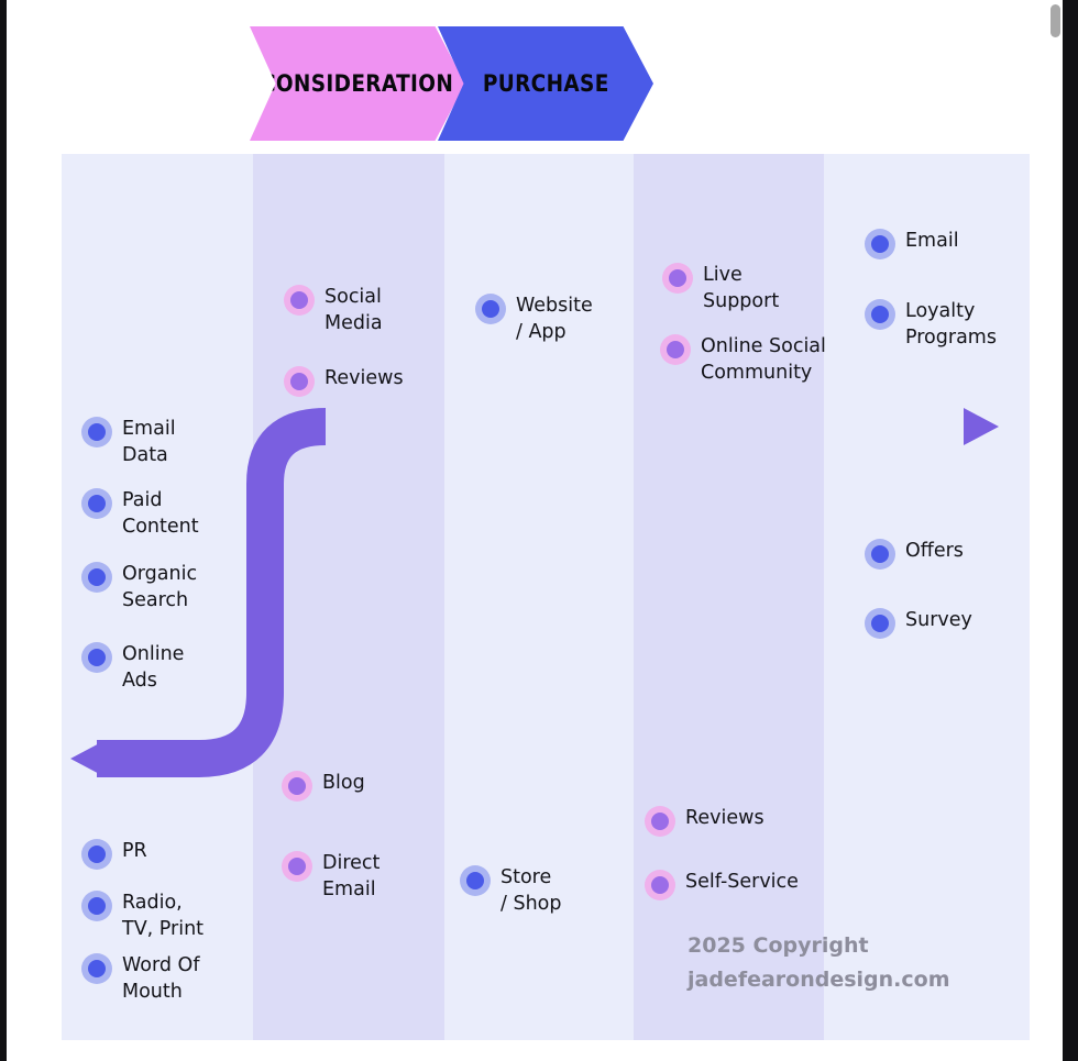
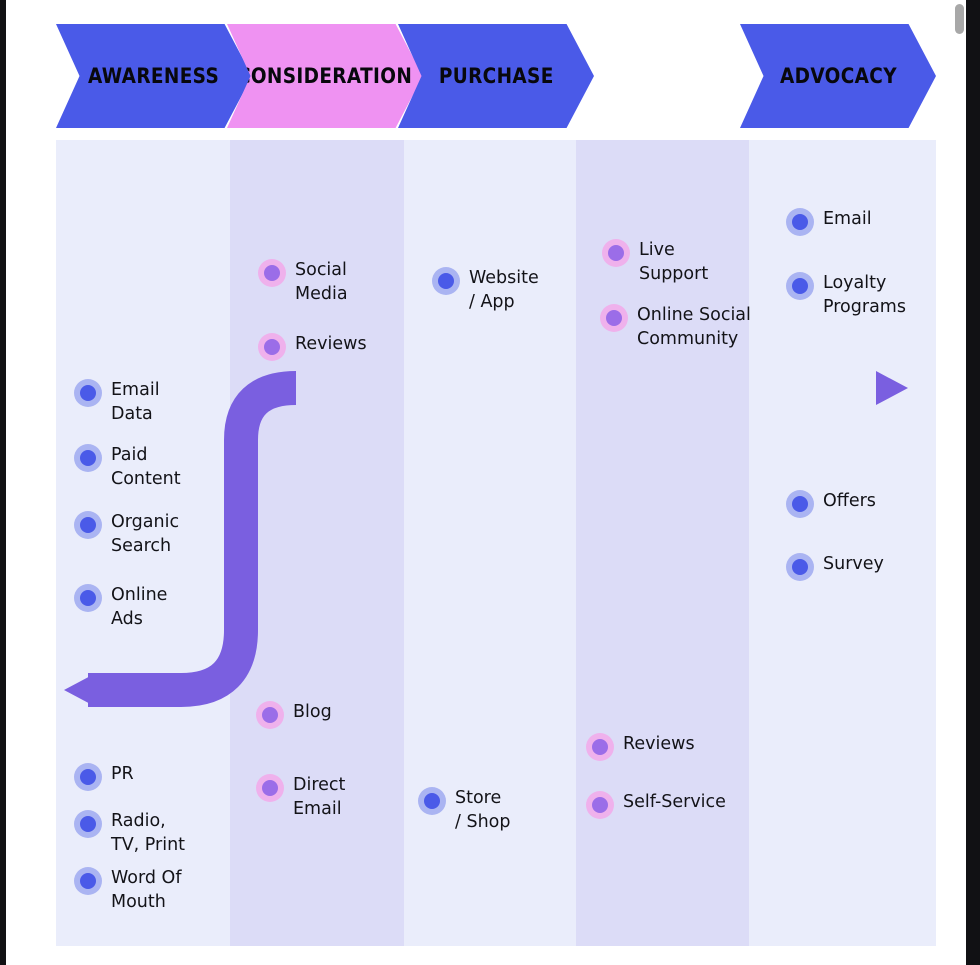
+ AWARENESS
  ONSIDERATION
  PURCHASE
+ ADVOCACY
  Email
  Data
  Paid
  Content
  Organic
  Search
  Online
  Ads
  PR
  Radio,
  TV, Print
  Word Of
  Mouth
  Social
  Media
  Reviews
  Blog
  Direct
  Email
  Website
  / App
  Store
  / Shop
  Live
  Support
  Online Social
  Community
  Reviews
  Self-Service
  Email
  Loyalty
  Programs
  Offers
  Survey
- 2025 Copyright
- jadefearondesign.com
